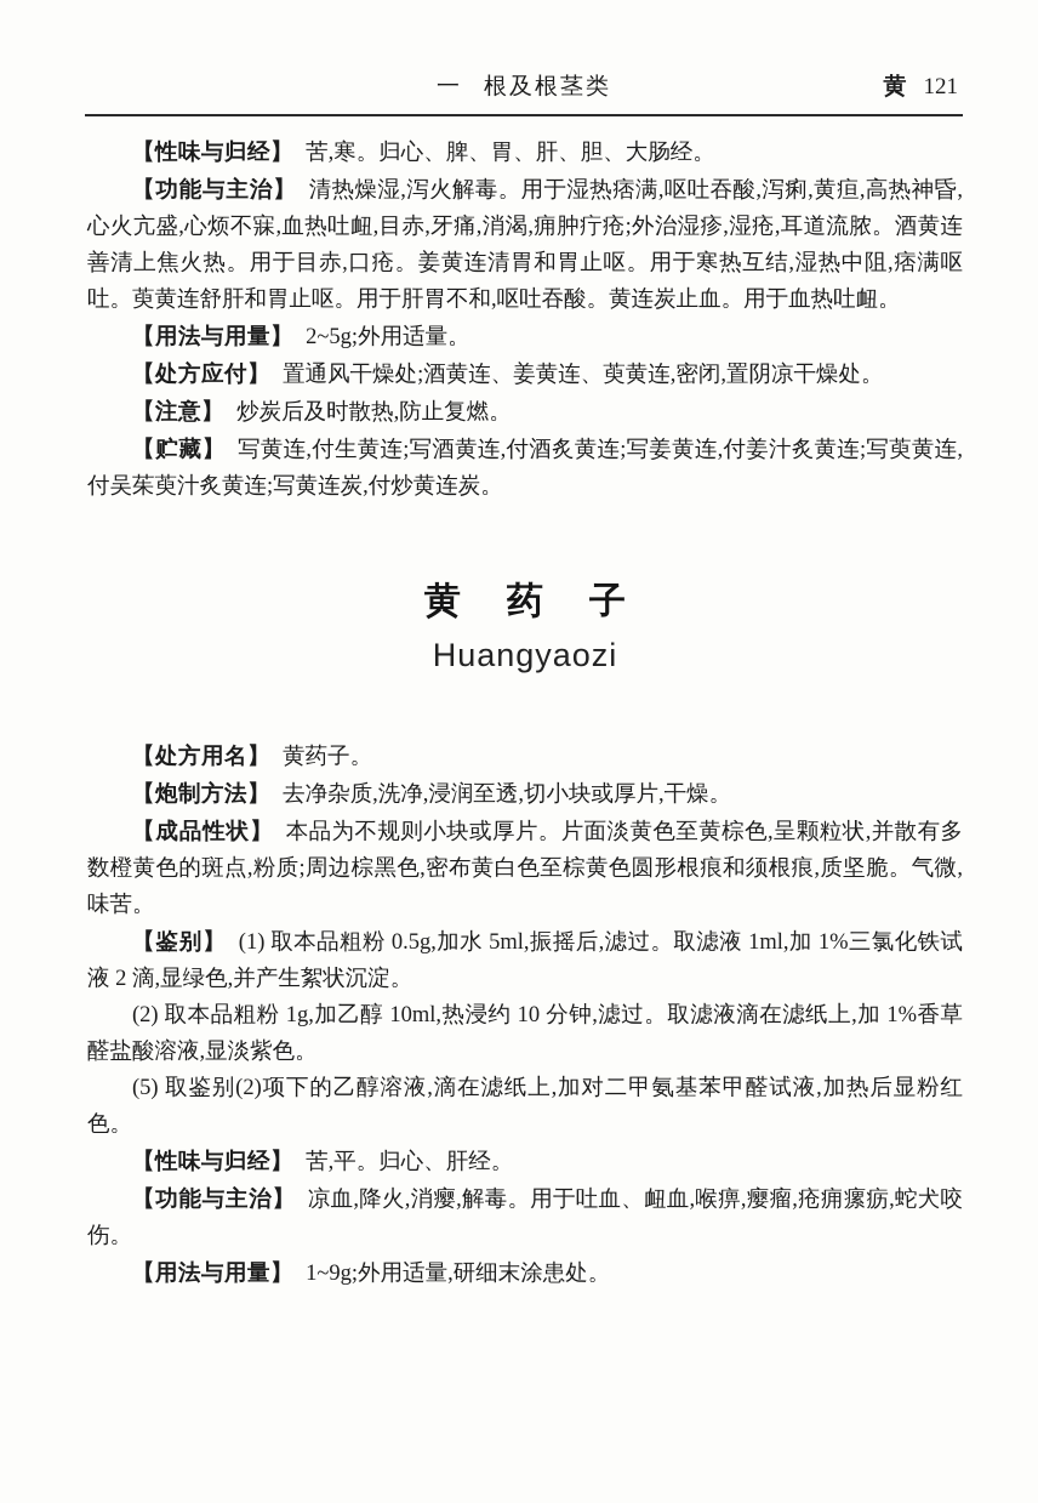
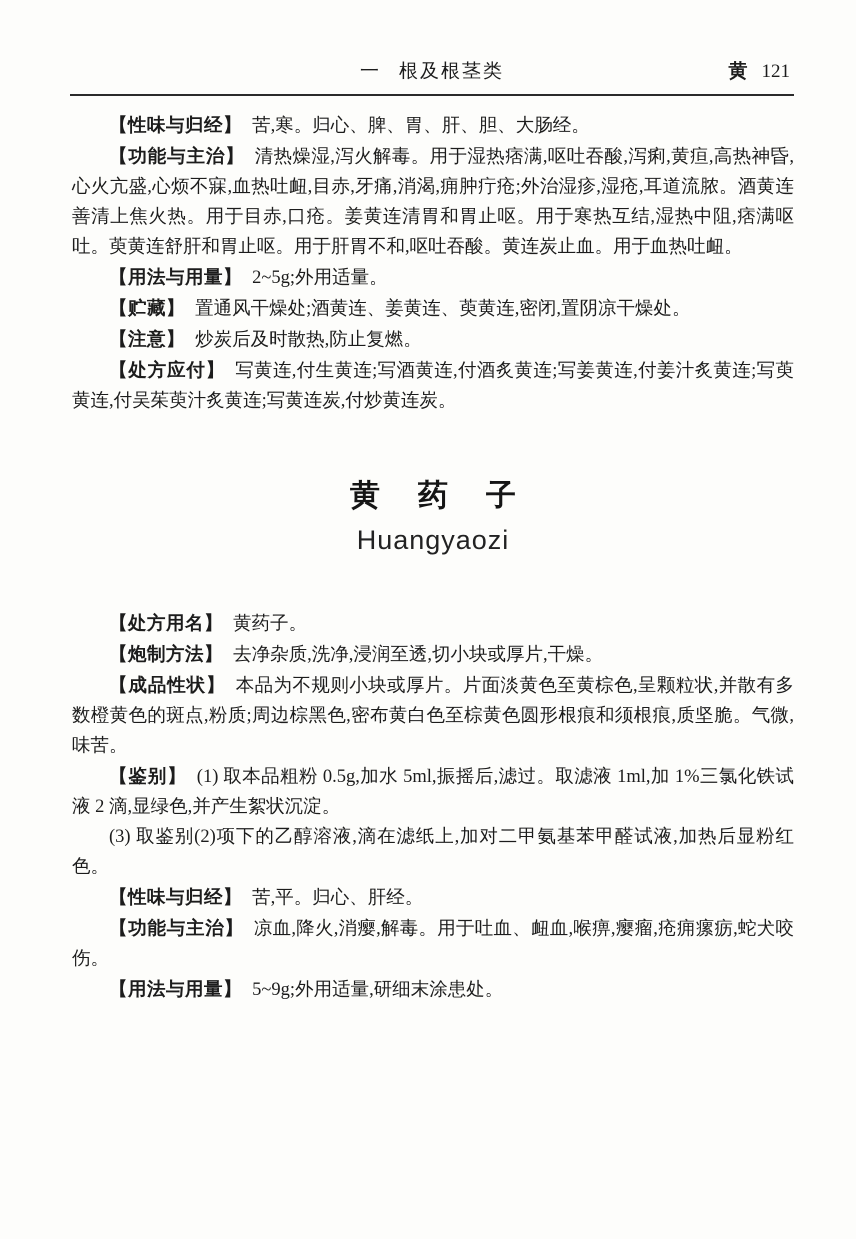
  一 根及根茎类
  黄 121
  【性味与归经】 苦,寒。归心、脾、胃、肝、胆、大肠经。
  【功能与主治】 清热燥湿,泻火解毒。用于湿热痞满,呕吐吞酸,泻痢,黄疸,高热神昏,心火亢盛,心烦不寐,血热吐衄,目赤,牙痛,消渴,痈肿疔疮;外治湿疹,湿疮,耳道流脓。酒黄连善清上焦火热。用于目赤,口疮。姜黄连清胃和胃止呕。用于寒热互结,湿热中阻,痞满呕吐。萸黄连舒肝和胃止呕。用于肝胃不和,呕吐吞酸。黄连炭止血。用于血热吐衄。
  【用法与用量】 2~5g;外用适量。
- 【处方应付】 置通风干燥处;酒黄连、姜黄连、萸黄连,密闭,置阴凉干燥处。
+ 【贮藏】 置通风干燥处;酒黄连、姜黄连、萸黄连,密闭,置阴凉干燥处。
  【注意】 炒炭后及时散热,防止复燃。
- 【贮藏】 写黄连,付生黄连;写酒黄连,付酒炙黄连;写姜黄连,付姜汁炙黄连;写萸黄连,付吴茱萸汁炙黄连;写黄连炭,付炒黄连炭。
+ 【处方应付】 写黄连,付生黄连;写酒黄连,付酒炙黄连;写姜黄连,付姜汁炙黄连;写萸黄连,付吴茱萸汁炙黄连;写黄连炭,付炒黄连炭。
  黄药子
  Huangyaozi
  【处方用名】 黄药子。
  【炮制方法】 去净杂质,洗净,浸润至透,切小块或厚片,干燥。
  【成品性状】 本品为不规则小块或厚片。片面淡黄色至黄棕色,呈颗粒状,并散有多数橙黄色的斑点,粉质;周边棕黑色,密布黄白色至棕黄色圆形根痕和须根痕,质坚脆。气微,味苦。
  【鉴别】 (1) 取本品粗粉 0.5g,加水 5ml,振摇后,滤过。取滤液 1ml,加 1%三氯化铁试液 2 滴,显绿色,并产生絮状沉淀。
- (2) 取本品粗粉 1g,加乙醇 10ml,热浸约 10 分钟,滤过。取滤液滴在滤纸上,加 1%香草醛盐酸溶液,显淡紫色。
- (5) 取鉴别(2)项下的乙醇溶液,滴在滤纸上,加对二甲氨基苯甲醛试液,加热后显粉红色。
+ (3) 取鉴别(2)项下的乙醇溶液,滴在滤纸上,加对二甲氨基苯甲醛试液,加热后显粉红色。
  【性味与归经】 苦,平。归心、肝经。
  【功能与主治】 凉血,降火,消瘿,解毒。用于吐血、衄血,喉痹,瘿瘤,疮痈瘰疬,蛇犬咬伤。
- 【用法与用量】 1~9g;外用适量,研细末涂患处。
+ 【用法与用量】 5~9g;外用适量,研细末涂患处。
